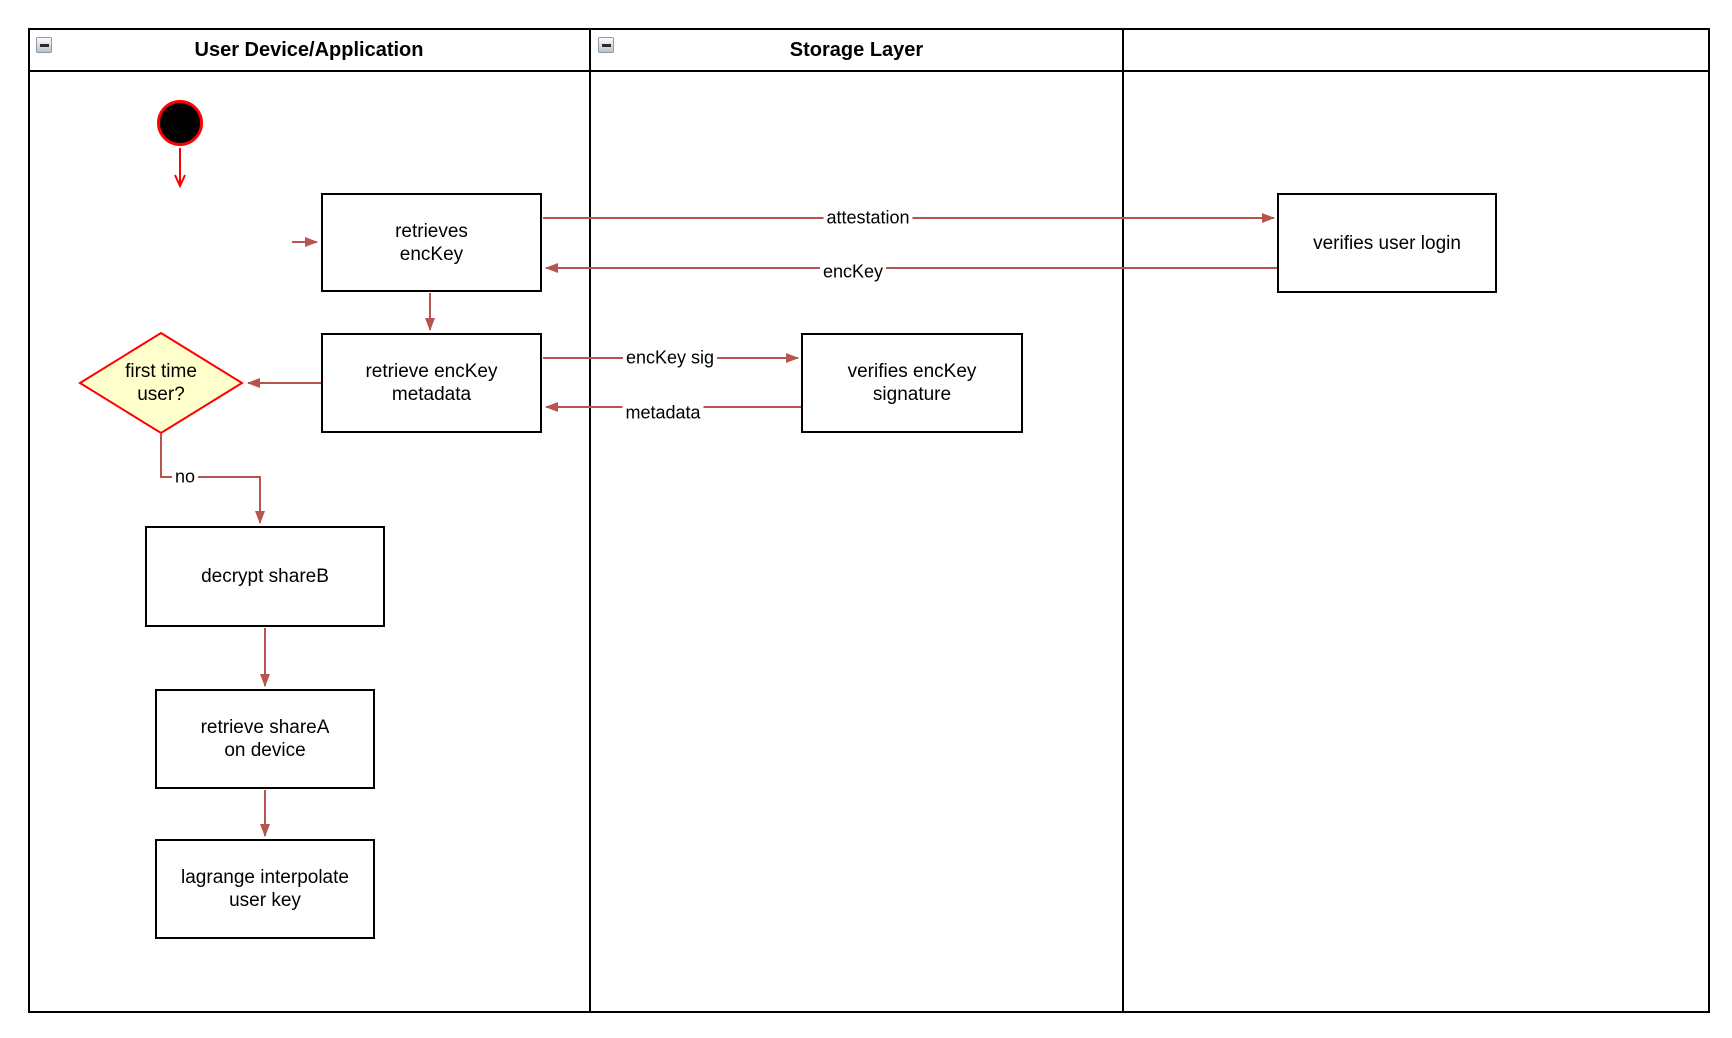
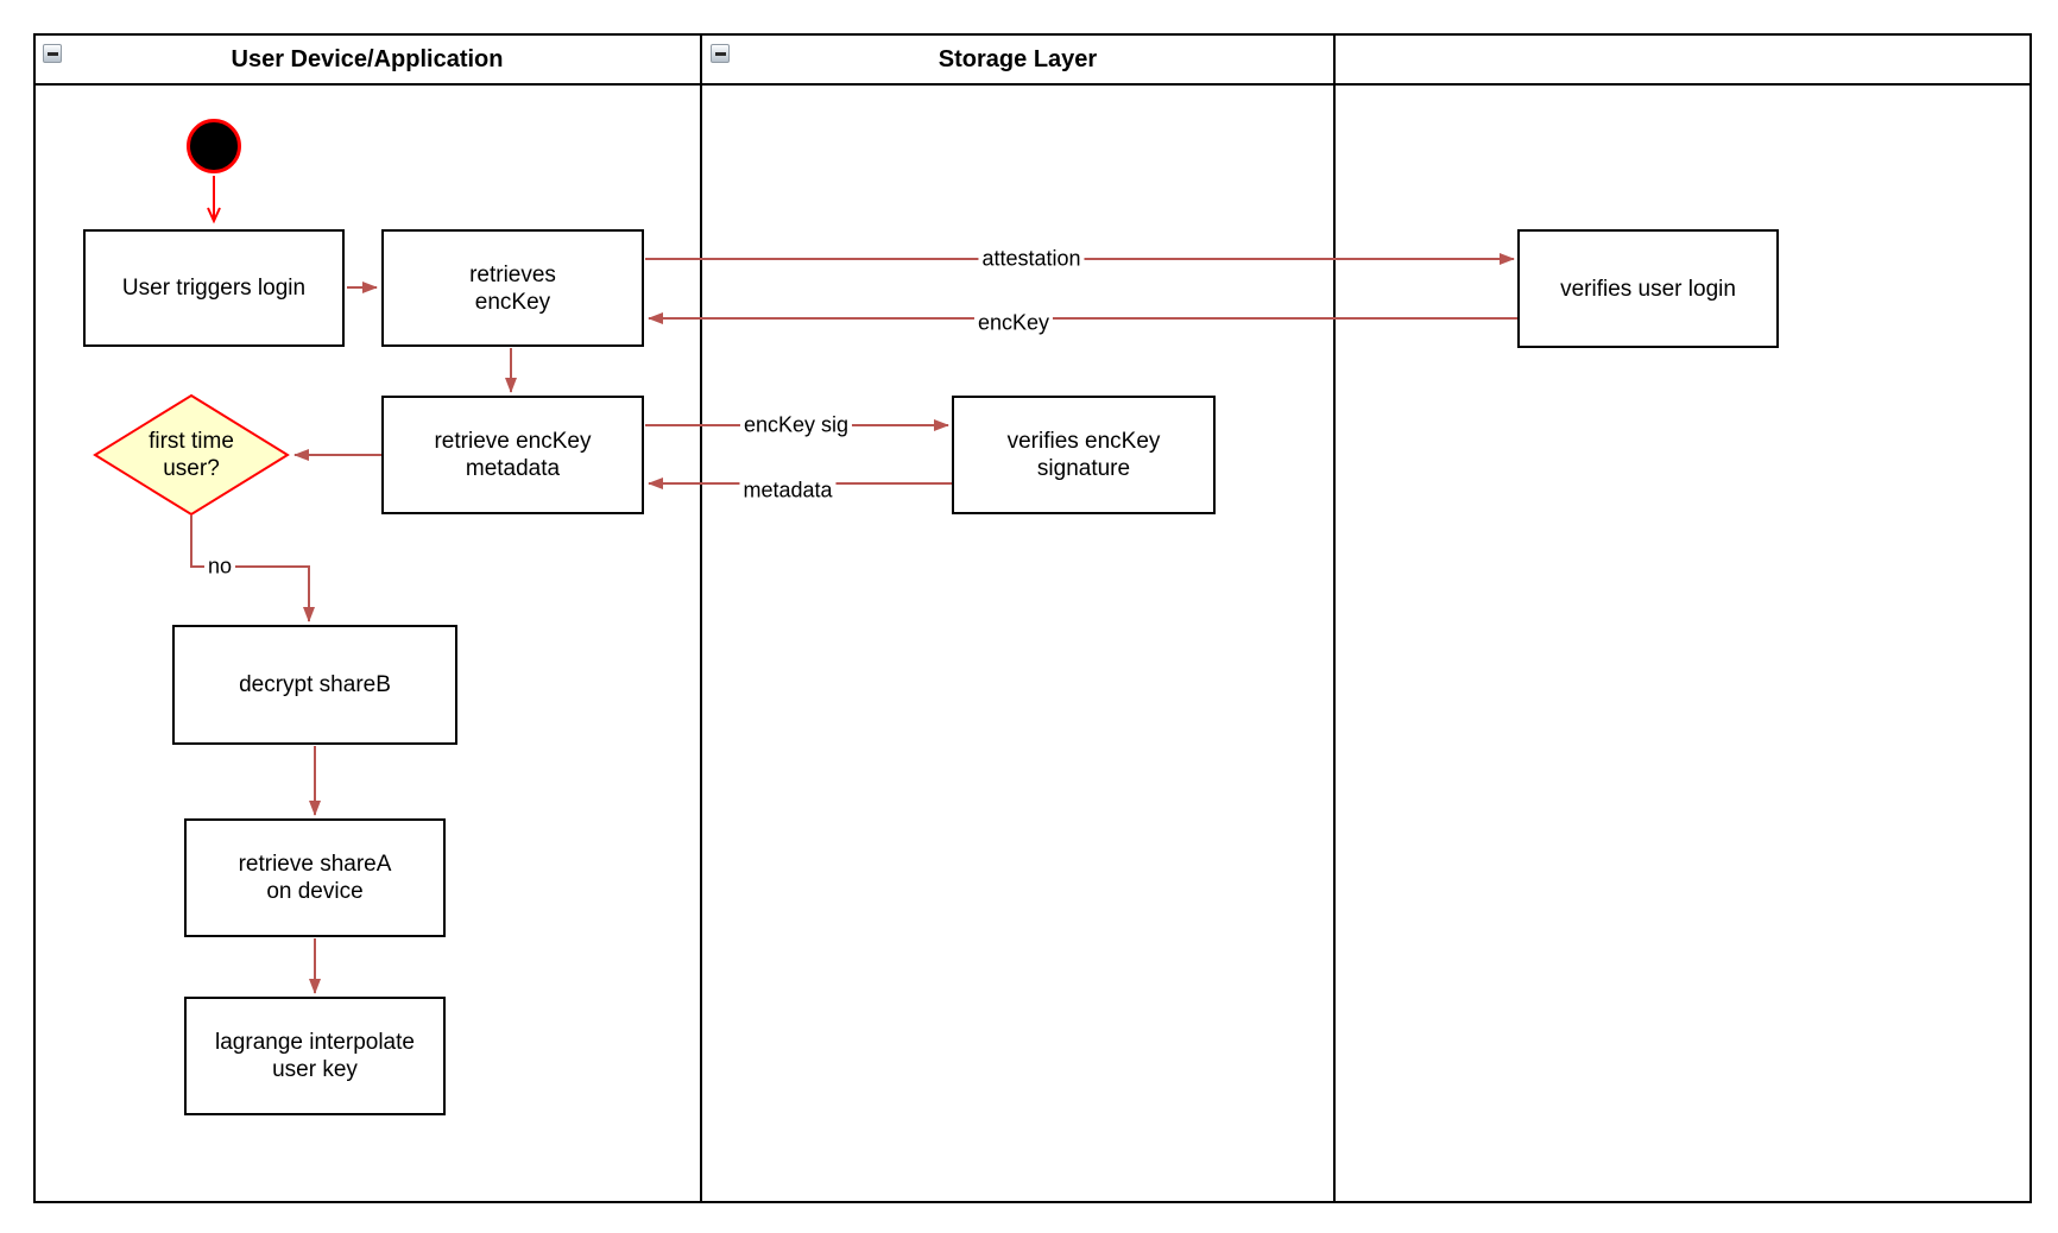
  User Device/Application
  Storage Layer
+ User triggers login
  retrieves
  encKey
  retrieve encKey
  metadata
  first time
  user?
  decrypt shareB
  retrieve shareA
  on device
  lagrange interpolate
  user key
  verifies encKey
  signature
  verifies user login
  attestation
  encKey
  encKey sig
  metadata
  no
